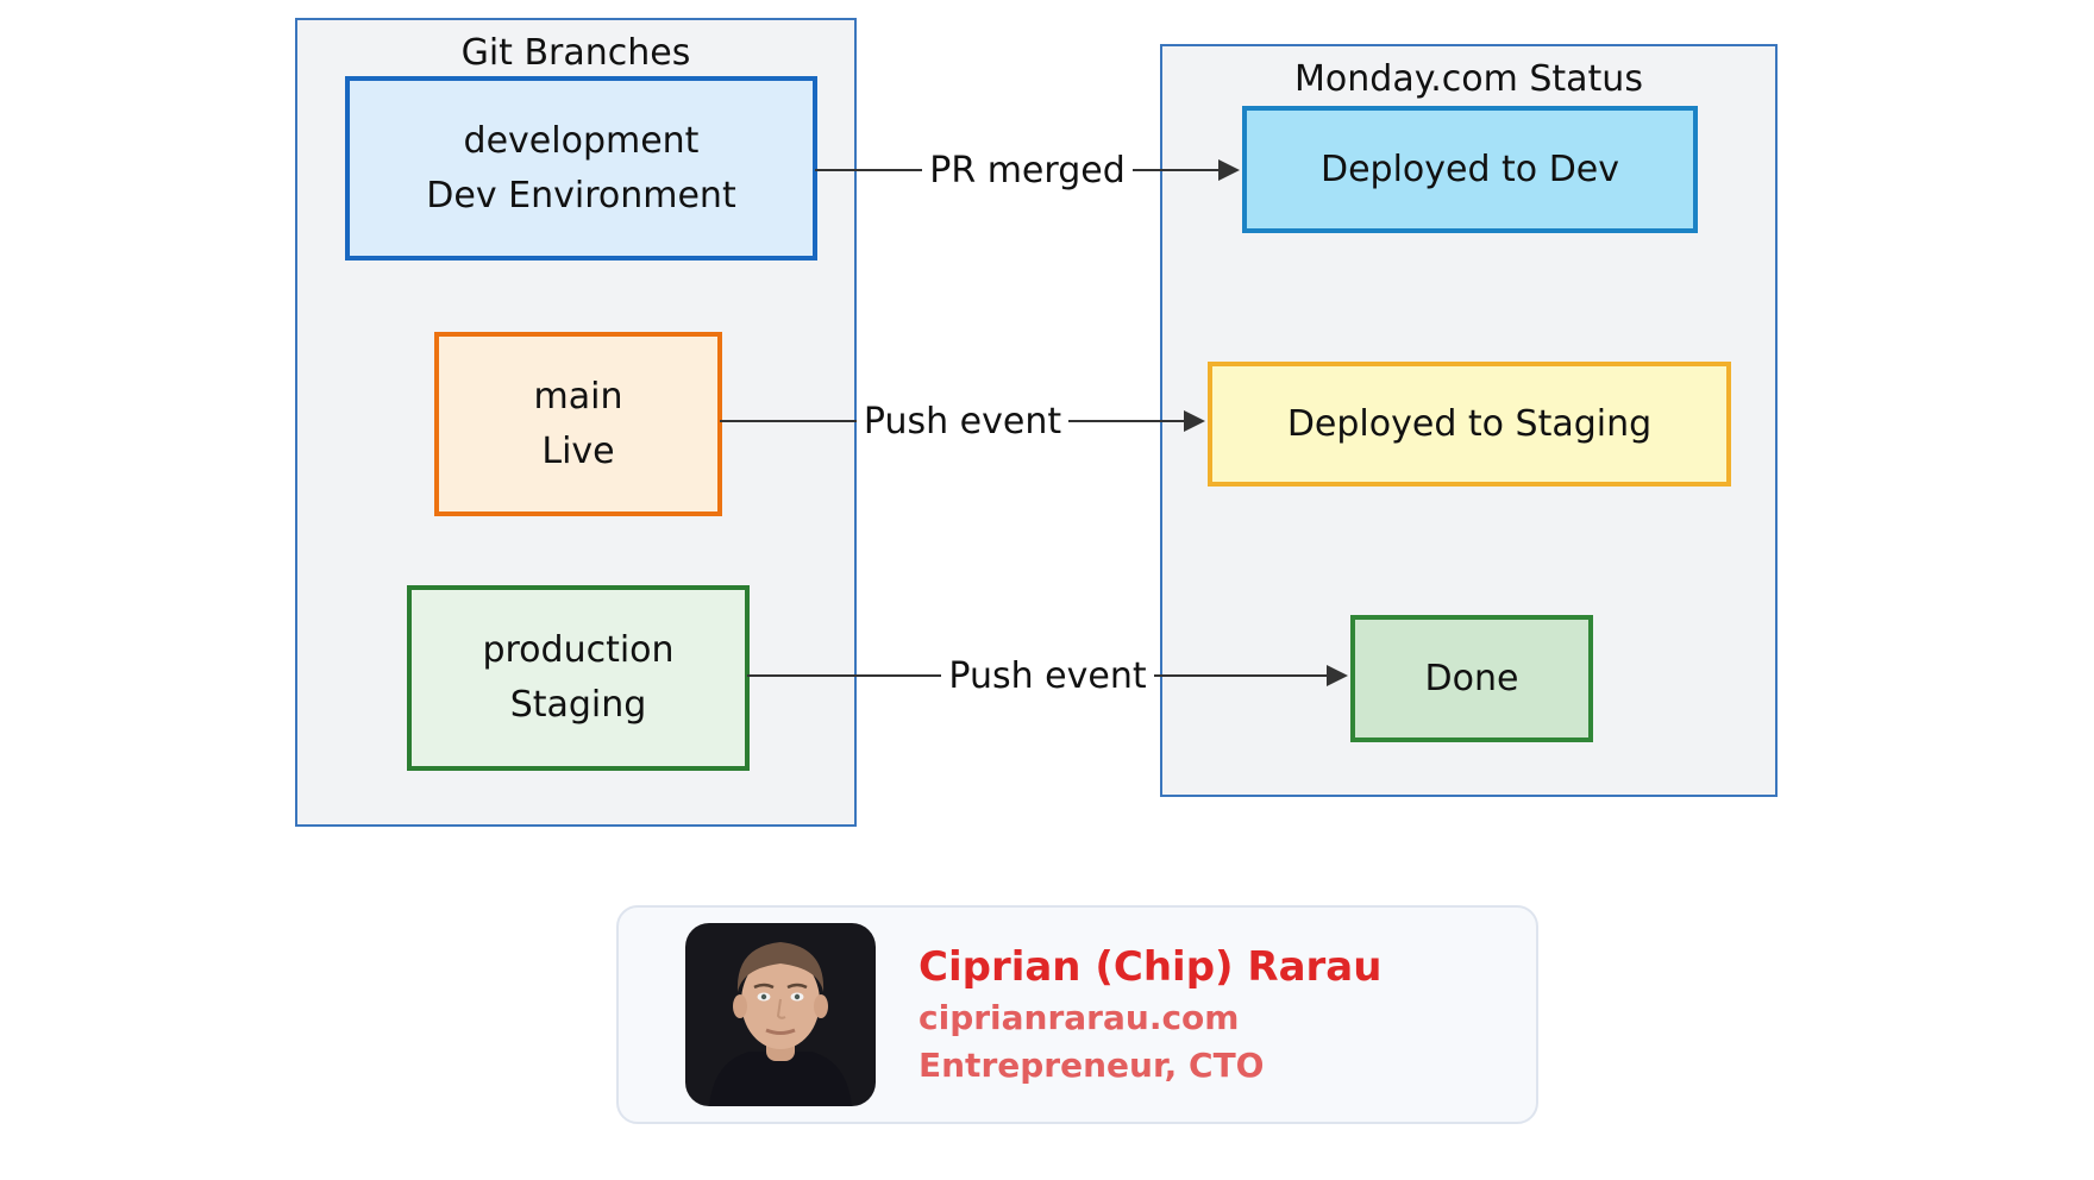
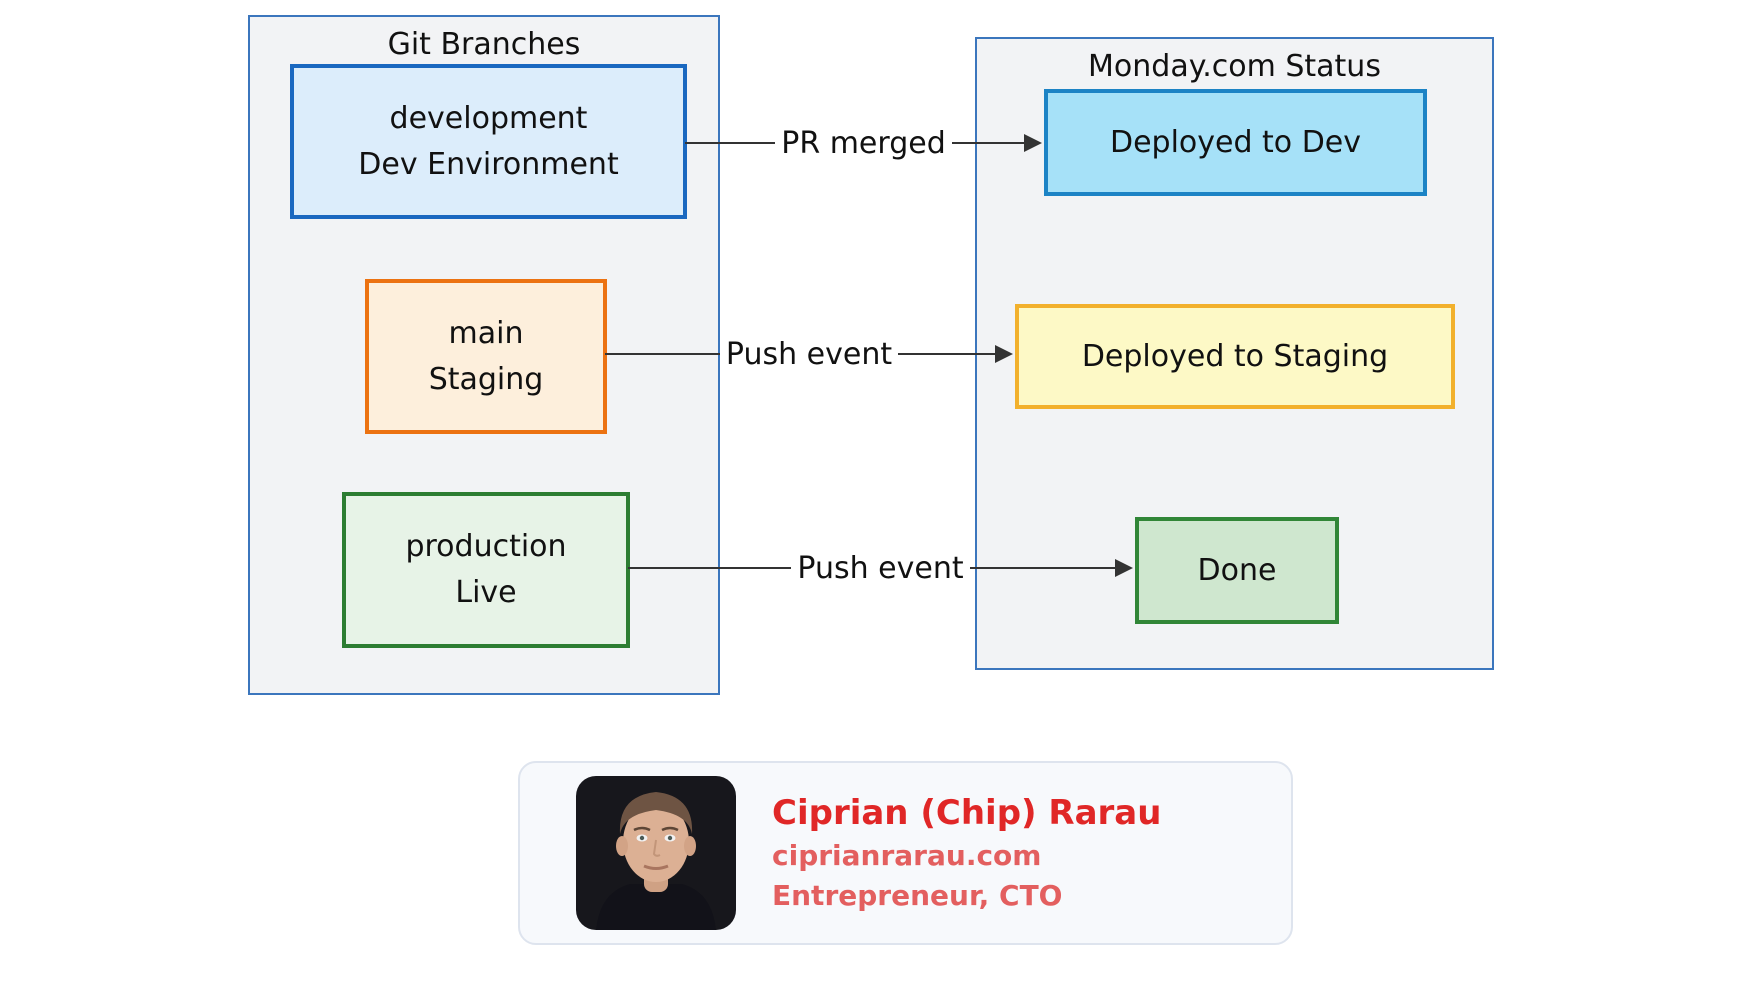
  Git Branches
  development
  Dev Environment
  main
- Live
+ Staging
  production
- Staging
+ Live
  Monday.com Status
  Deployed to Dev
  Deployed to Staging
  Done
  PR merged
  Push event
  Push event
  Ciprian (Chip) Rarau
  ciprianrarau.com
  Entrepreneur, CTO
